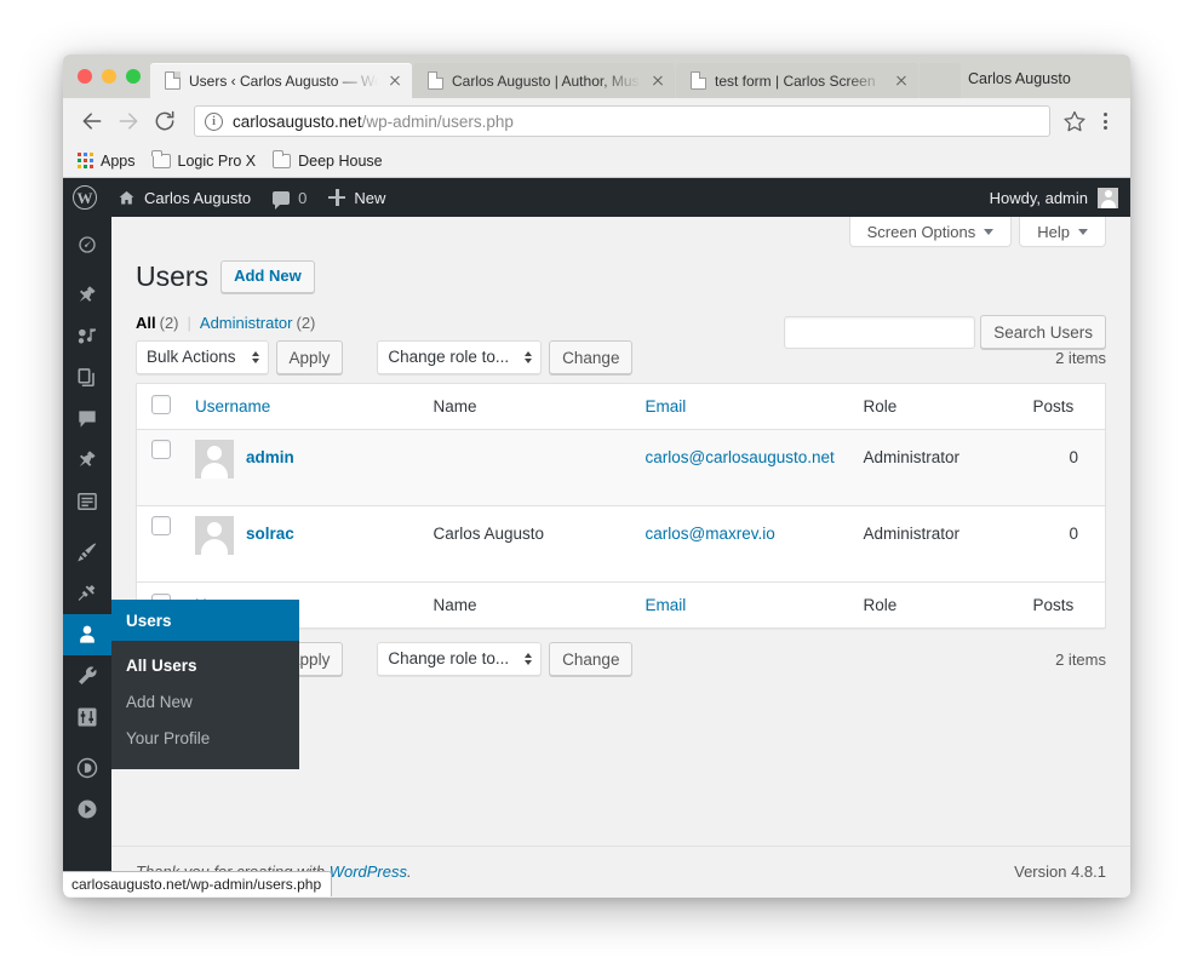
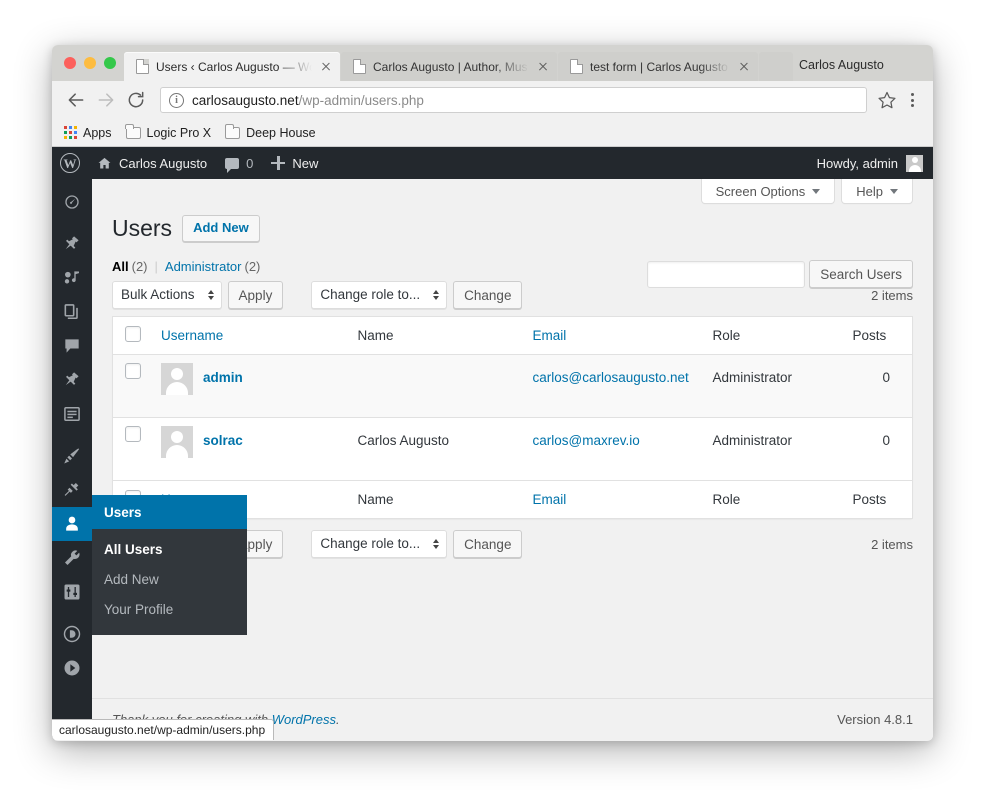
  Users ‹ Carlos Augusto — W
  Carlos Augusto | Author, Mus
- test form | Carlos Screen
+ test form | Carlos Augusto
  Carlos Augusto
  i
  carlosaugusto.net/wp-admin/users.php
  Apps
  Logic Pro X
  Deep House
  W
  Carlos Augusto
  0
  New
  Howdy, admin
  All Users
  Add New
  Your Profile
  Users
  Screen Options
  Help
  Users
  Add New
  All
  (2)
  |
  Administrator
  (2)
  Search Users
  Bulk Actions
  Apply
  Change role to...
  Change
  2 items
  	Username	Name	Email	Role	Posts
  	admin		carlos@carlosaugusto.net	Administrator	0
  	solrac	Carlos Augusto	carlos@maxrev.io	Administrator	0
  pply
  Change role to...
  Change
  2 items
  Version 4.8.1
  carlosaugusto.net/wp-admin/users.php
